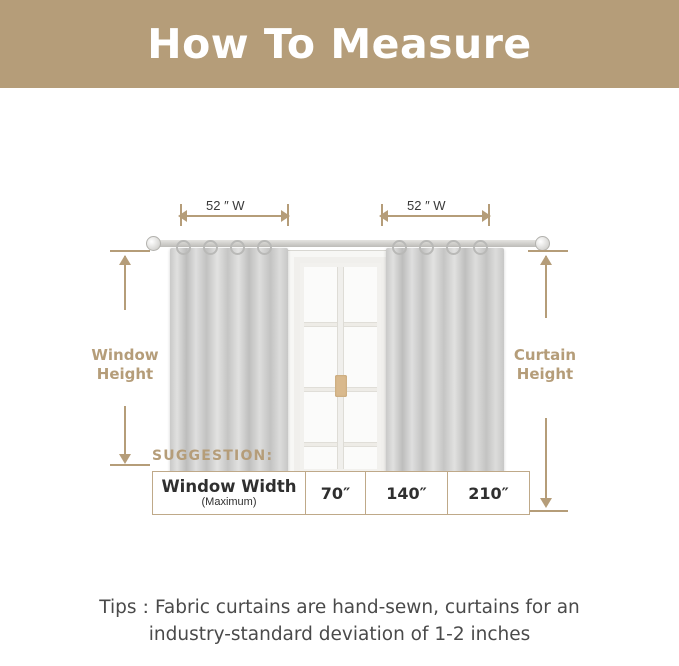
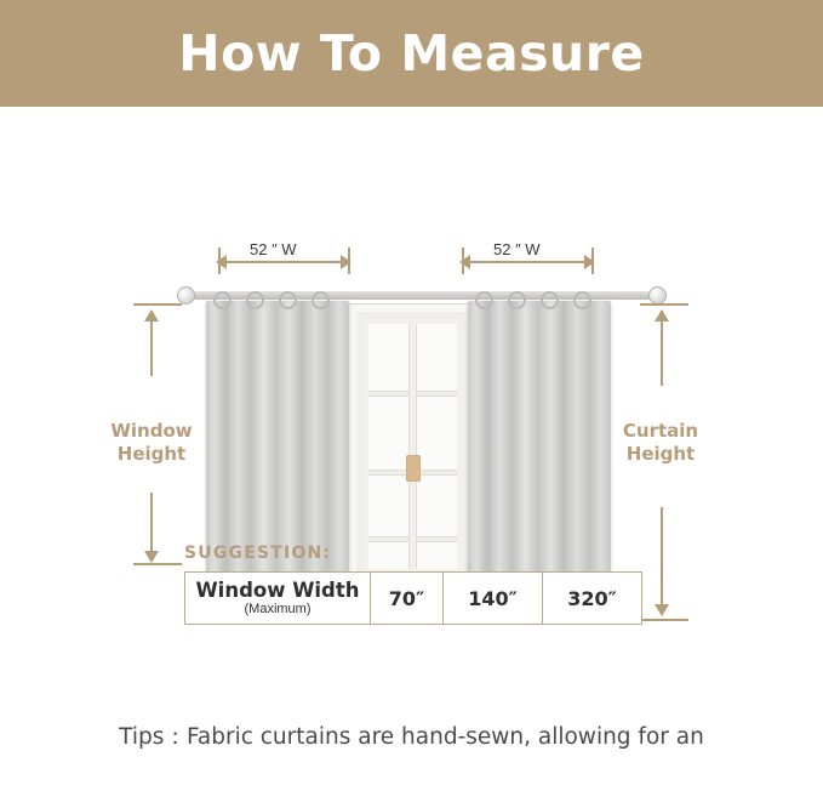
  How To Measure
  52 ″ W
  52 ″ W
  Window
  Height
  Curtain
  Height
  SUGGESTION:
- Window Width (Maximum)	70″	140″	210″
+ Window Width (Maximum)	70″	140″	320″
- Tips：Fabric curtains are hand-sewn, curtains for an
+ Tips：Fabric curtains are hand-sewn, allowing for an
- industry-standard deviation of 1-2 inches
